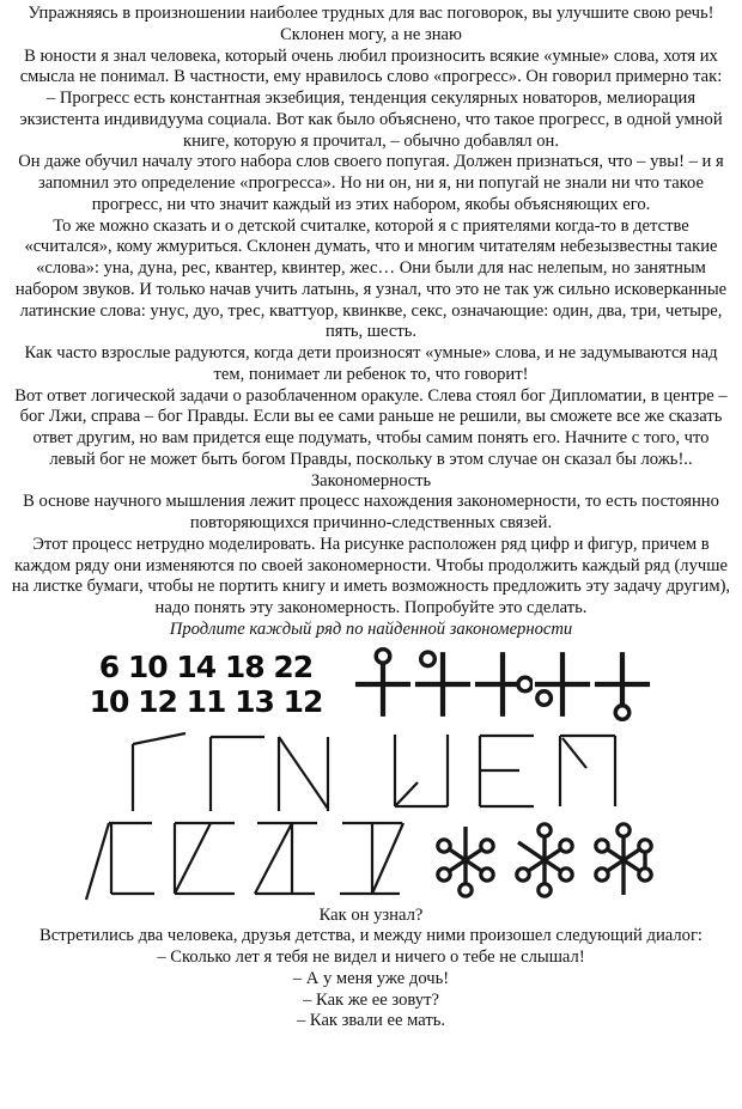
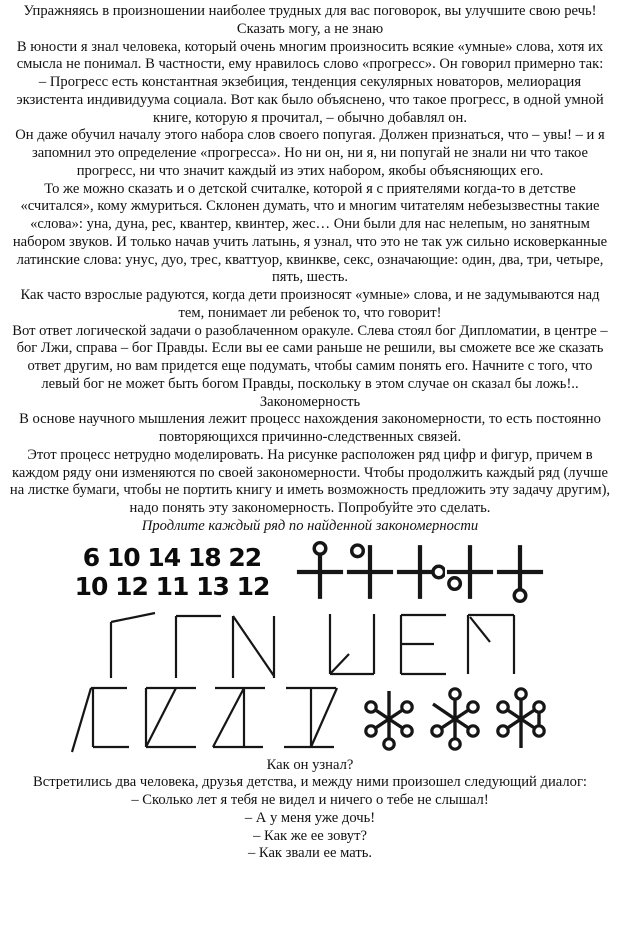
  Упражняясь в произношении наиболее трудных для вас поговорок, вы улучшите свою речь!
- Склонен могу, а не знаю
+ Сказать могу, а не знаю
- В юности я знал человека, который очень любил произносить всякие «умные» слова, хотя их смысла не понимал. В частности, ему нравилось слово «прогресс». Он говорил примерно так:
+ В юности я знал человека, который очень многим произносить всякие «умные» слова, хотя их смысла не понимал. В частности, ему нравилось слово «прогресс». Он говорил примерно так:
  – Прогресс есть константная экзебиция, тенденция секулярных новаторов, мелиорация экзистента индивидуума социала. Вот как было объяснено, что такое прогресс, в одной умной книге, которую я прочитал, – обычно добавлял он.
  Он даже обучил началу этого набора слов своего попугая. Должен признаться, что – увы! – и я запомнил это определение «прогресса». Но ни он, ни я, ни попугай не знали ни что такое прогресс, ни что значит каждый из этих набором, якобы объясняющих его.
  То же можно сказать и о детской считалке, которой я с приятелями когда-то в детстве «считался», кому жмуриться. Склонен думать, что и многим читателям небезызвестны такие «слова»: уна, дуна, рес, квантер, квинтер, жес… Они были для нас нелепым, но занятным набором звуков. И только начав учить латынь, я узнал, что это не так уж сильно исковерканные латинские слова: унус, дуо, трес, кваттуор, квинкве, секс, означающие: один, два, три, четыре, пять, шесть.
  Как часто взрослые радуются, когда дети произносят «умные» слова, и не задумываются над тем, понимает ли ребенок то, что говорит!
  Вот ответ логической задачи о разоблаченном оракуле. Слева стоял бог Дипломатии, в центре – бог Лжи, справа – бог Правды. Если вы ее сами раньше не решили, вы сможете все же сказать ответ другим, но вам придется еще подумать, чтобы самим понять его. Начните с того, что левый бог не может быть богом Правды, поскольку в этом случае он сказал бы ложь!..
  Закономерность
  В основе научного мышления лежит процесс нахождения закономерности, то есть постоянно повторяющихся причинно-следственных связей.
  Этот процесс нетрудно моделировать. На рисунке расположен ряд цифр и фигур, причем в каждом ряду они изменяются по своей закономерности. Чтобы продолжить каждый ряд (лучше на листке бумаги, чтобы не портить книгу и иметь возможность предложить эту задачу другим), надо понять эту закономерность. Попробуйте это сделать.
  Продлите каждый ряд по найденной закономерности
  6 10 14 18 22
  10 12 11 13 12
  Как он узнал?
  Встретились два человека, друзья детства, и между ними произошел следующий диалог:
  – Сколько лет я тебя не видел и ничего о тебе не слышал!
  – А у меня уже дочь!
  – Как же ее зовут?
  – Как звали ее мать.
